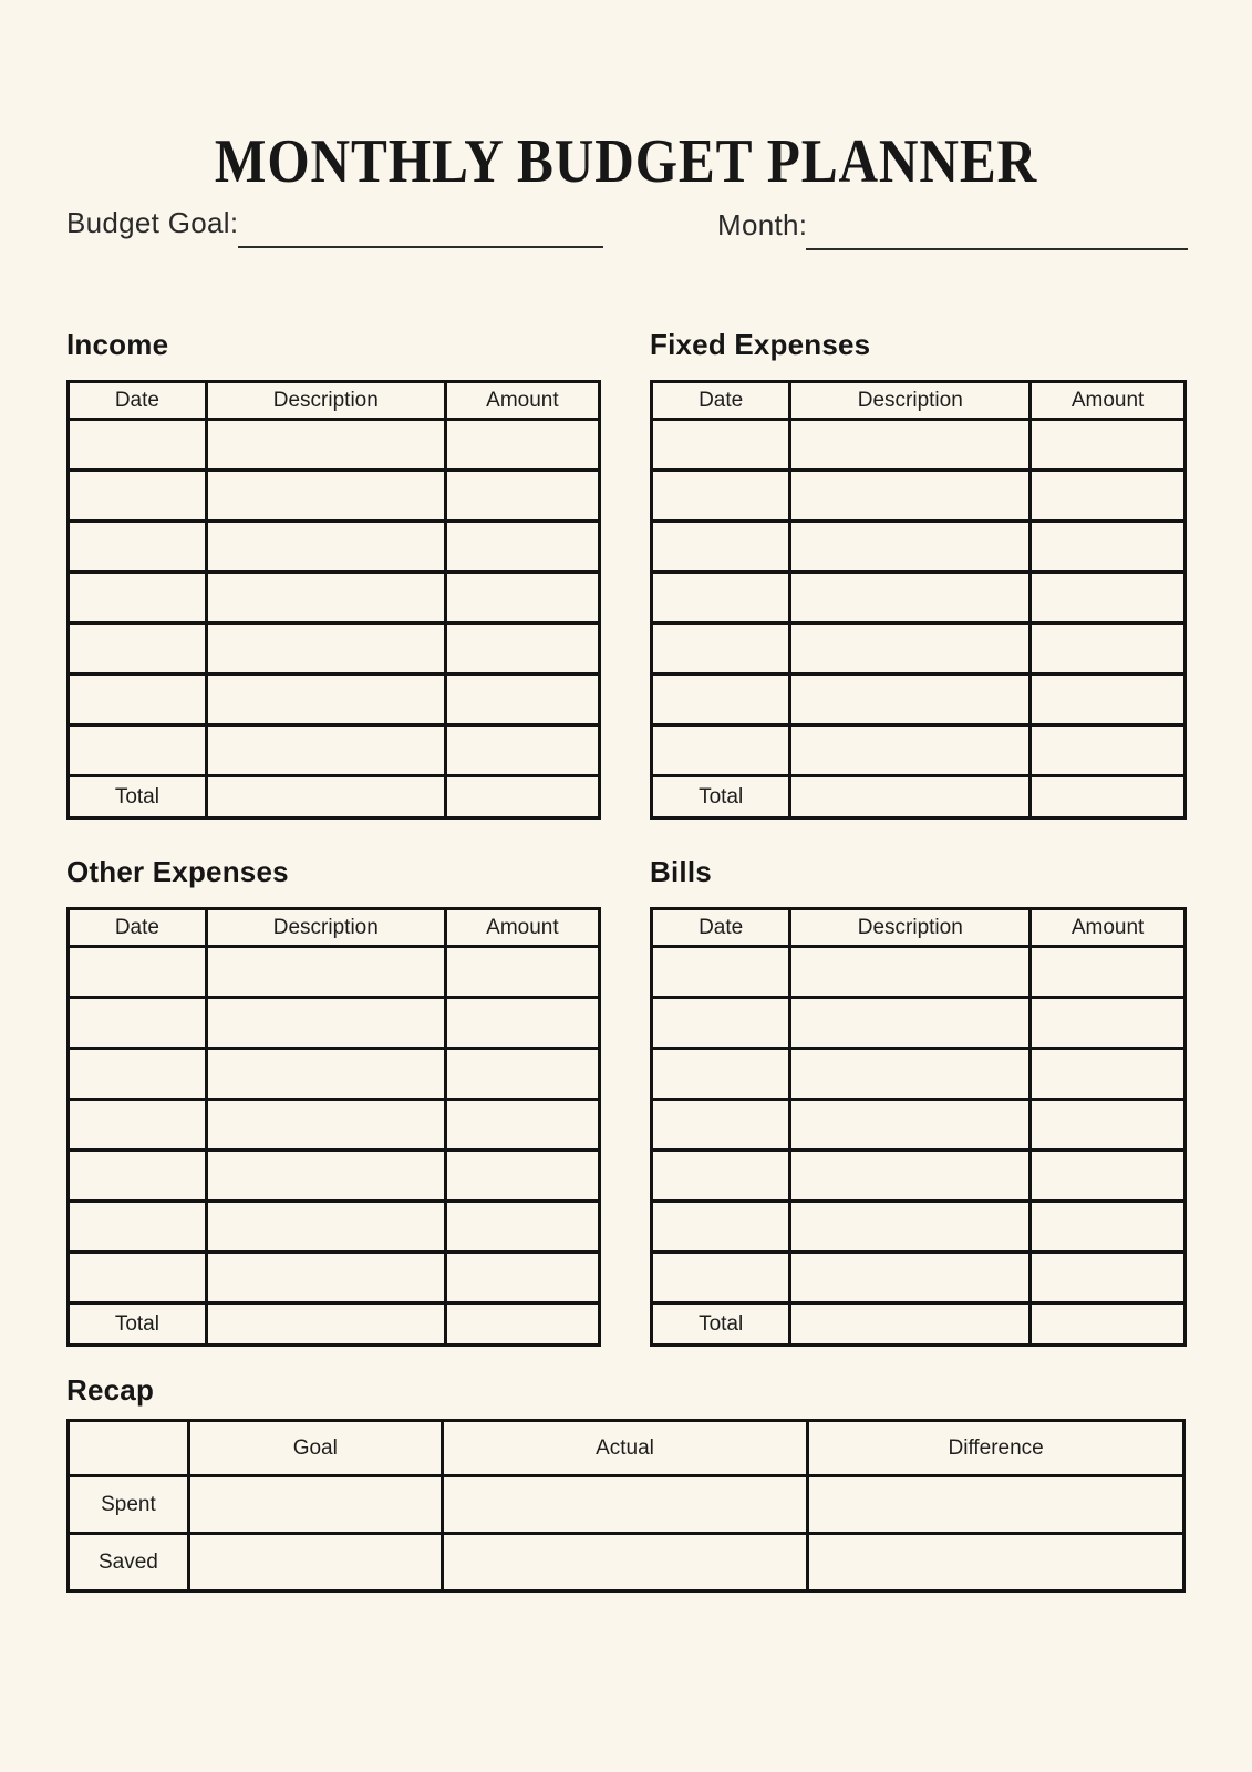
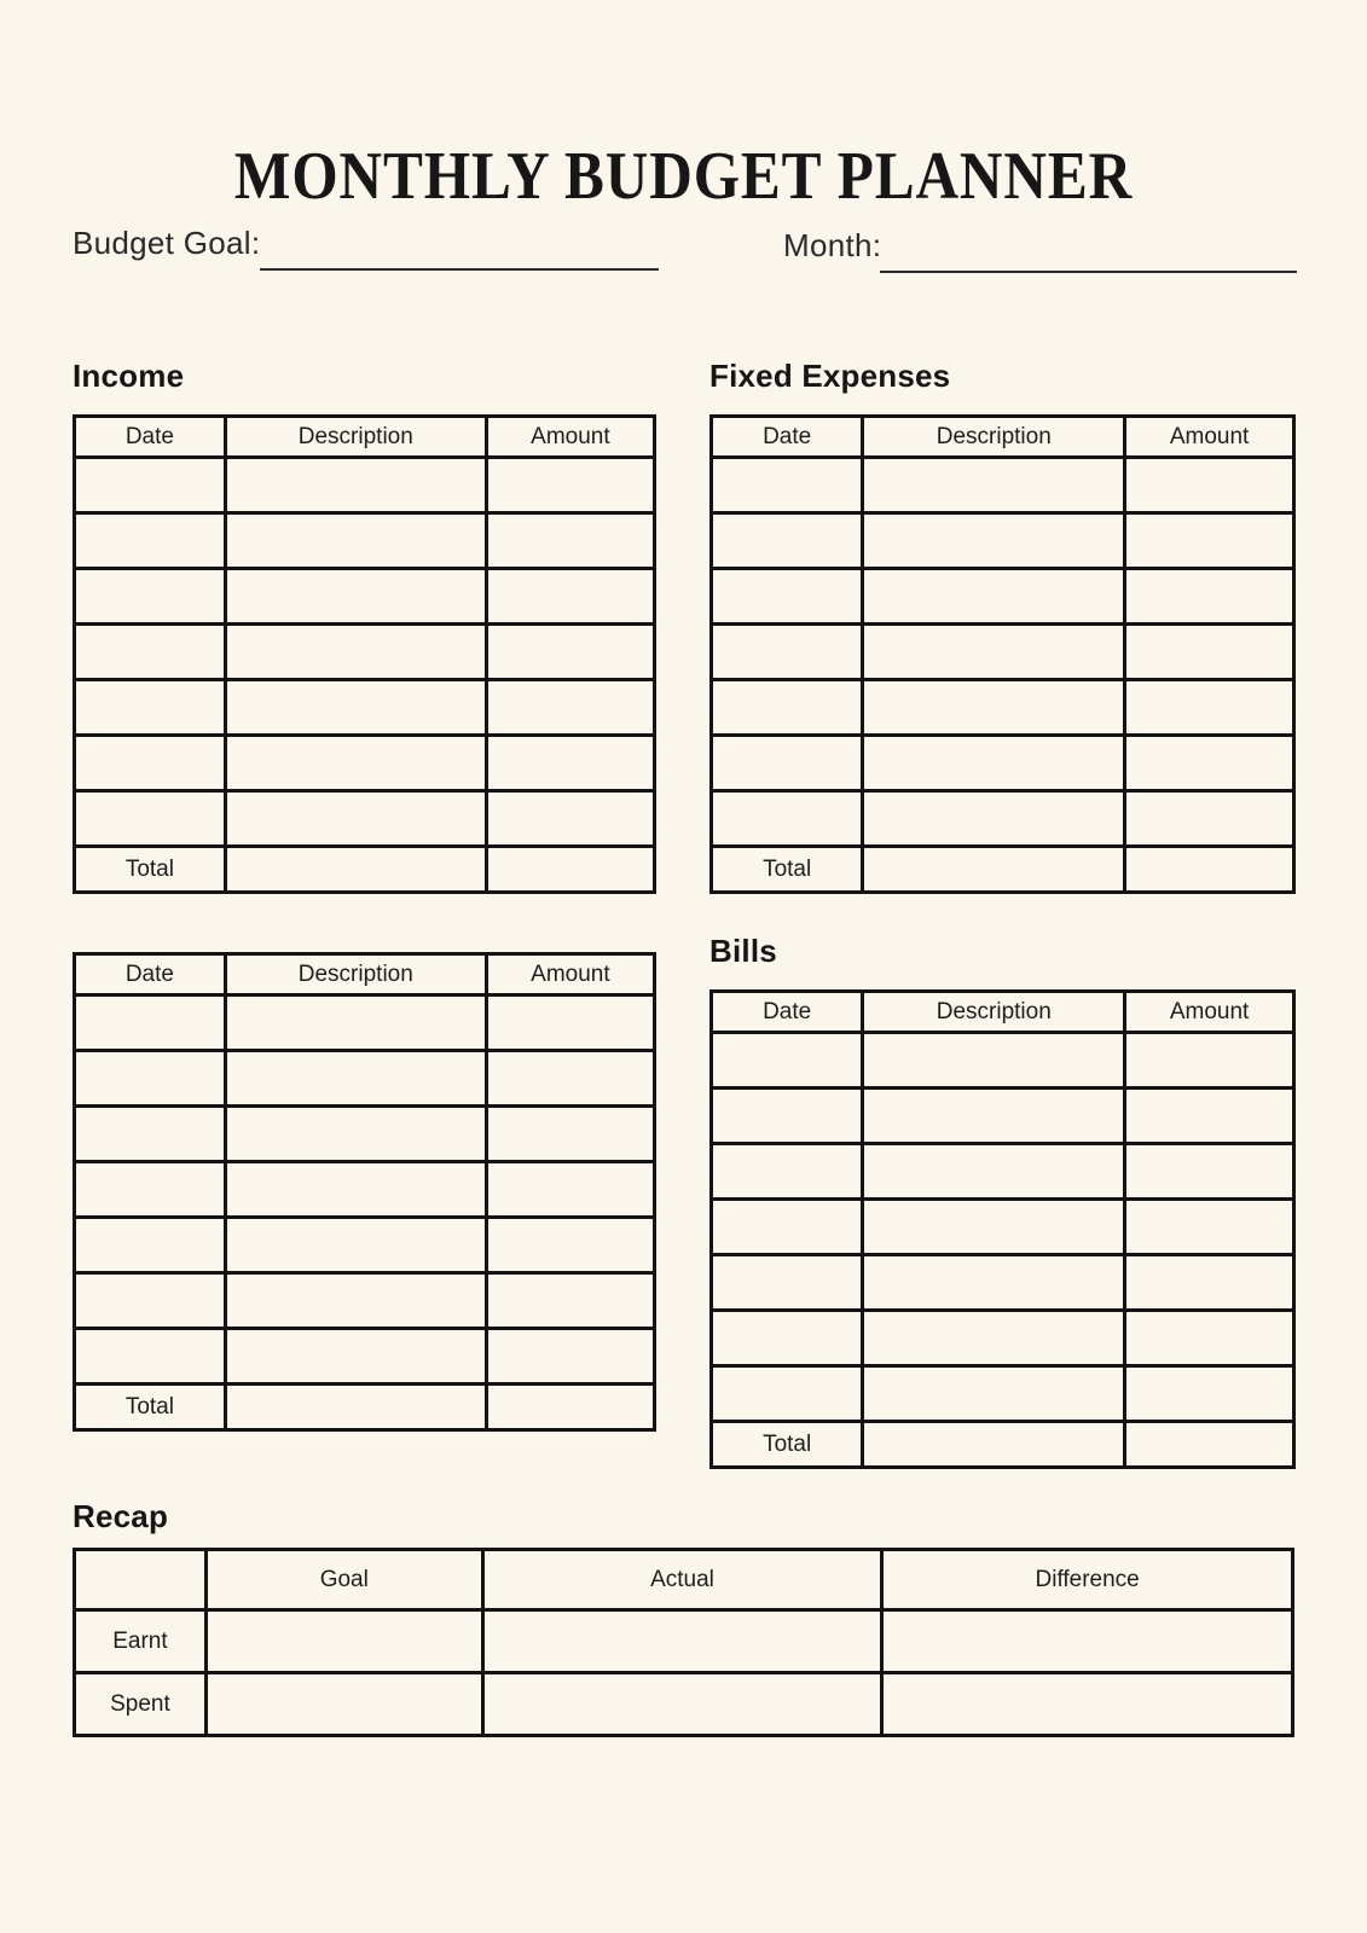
  MONTHLY BUDGET PLANNER
  Budget Goal:
  Month:
  Income
  Date	Description	Amount
  Total
  Fixed Expenses
  Date	Description	Amount
  Total
- Other Expenses
  Date	Description	Amount
  Total
  Bills
  Date	Description	Amount
  Total
  Recap
  	Goal	Actual	Difference
+ Earnt
  Spent
- Saved
